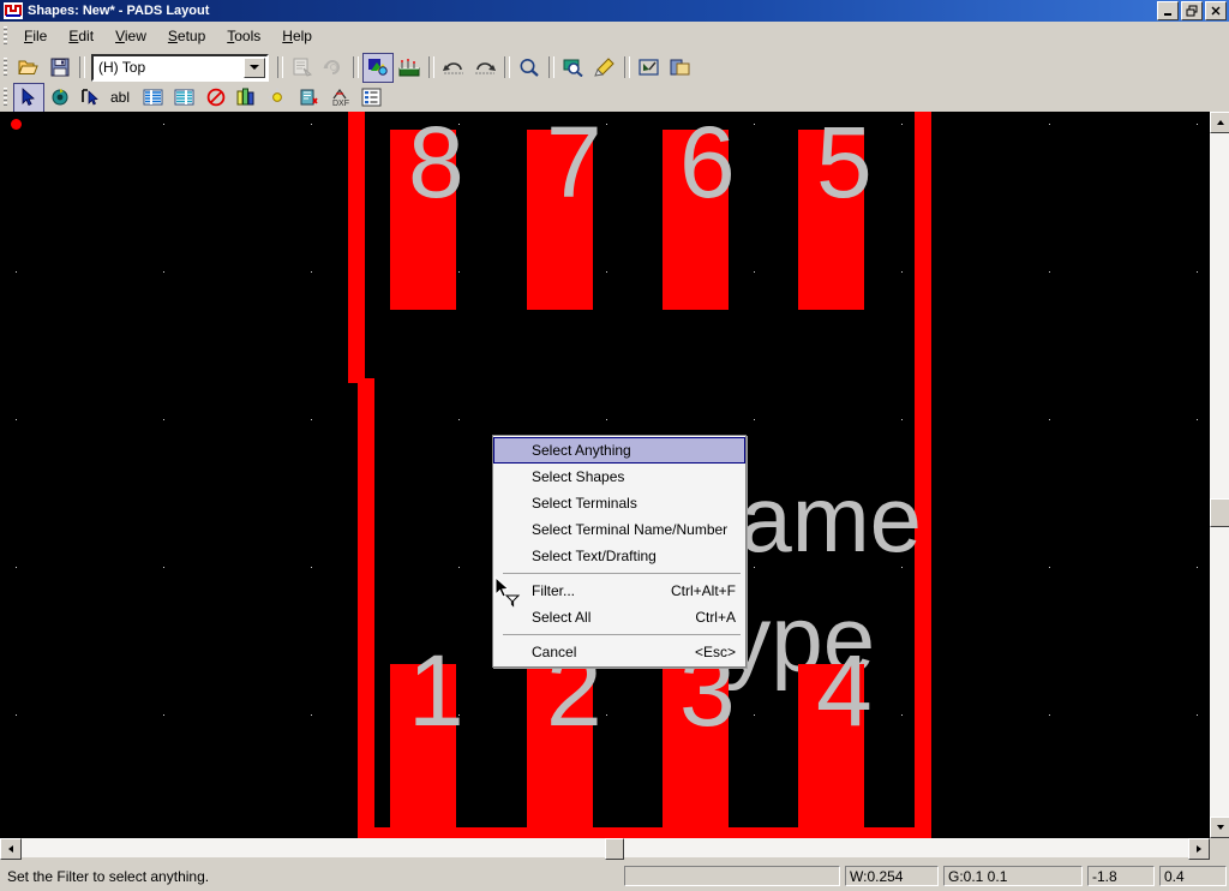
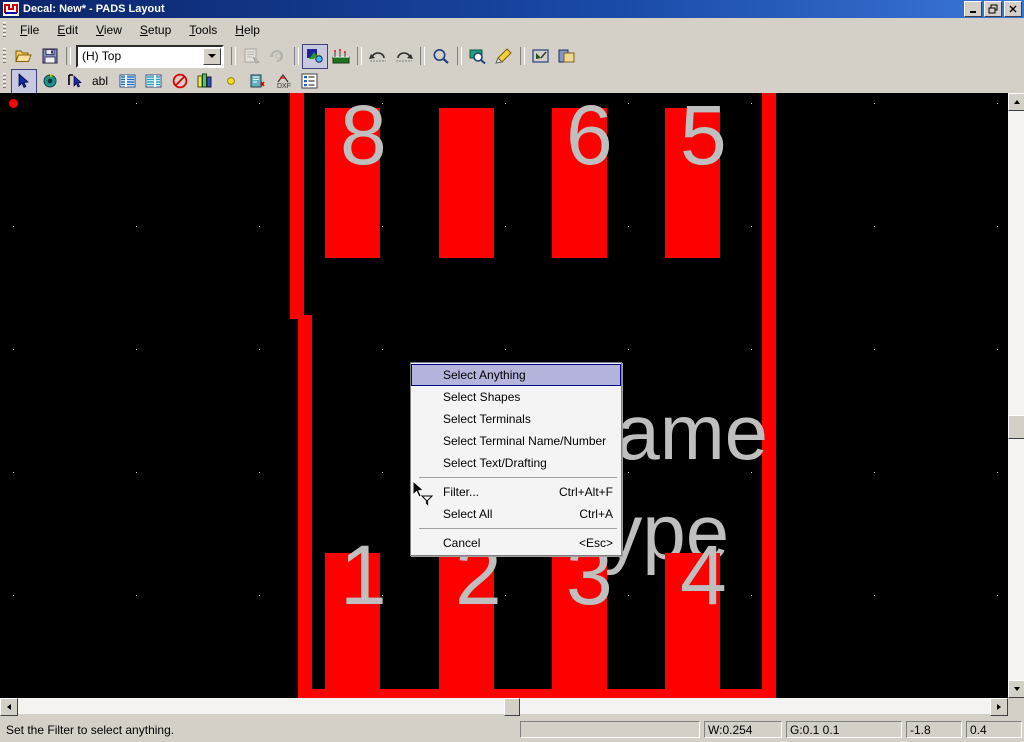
- Shapes: New* - PADS Layout
+ Decal: New* - PADS Layout
  File
  Edit
  View
  Setup
  Tools
  Help
  (H) Top
  abl
  ame
  ype
  8
- 7
  6
  5
  1
  2
  3
  4
  Select Anything
  Select Shapes
  Select Terminals
  Select Terminal Name/Number
  Select Text/Drafting
  Filter...
  Ctrl+Alt+F
  Select All
  Ctrl+A
  Cancel
  <Esc>
  Set the Filter to select anything.
  W:0.254
  G:0.1 0.1
  -1.8
  0.4
